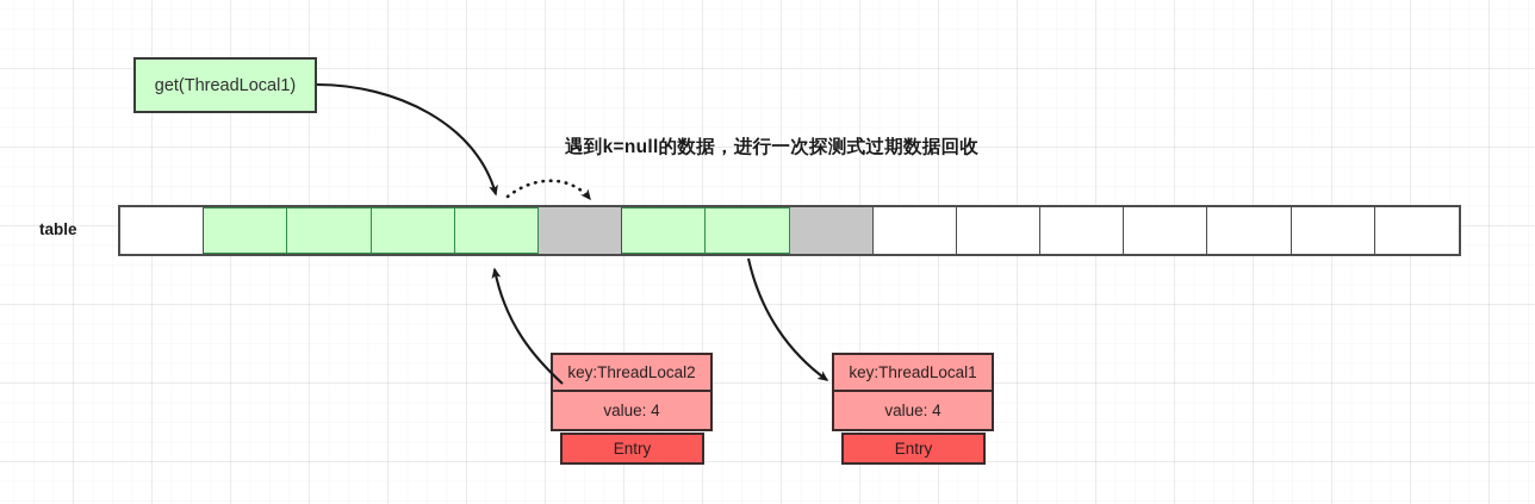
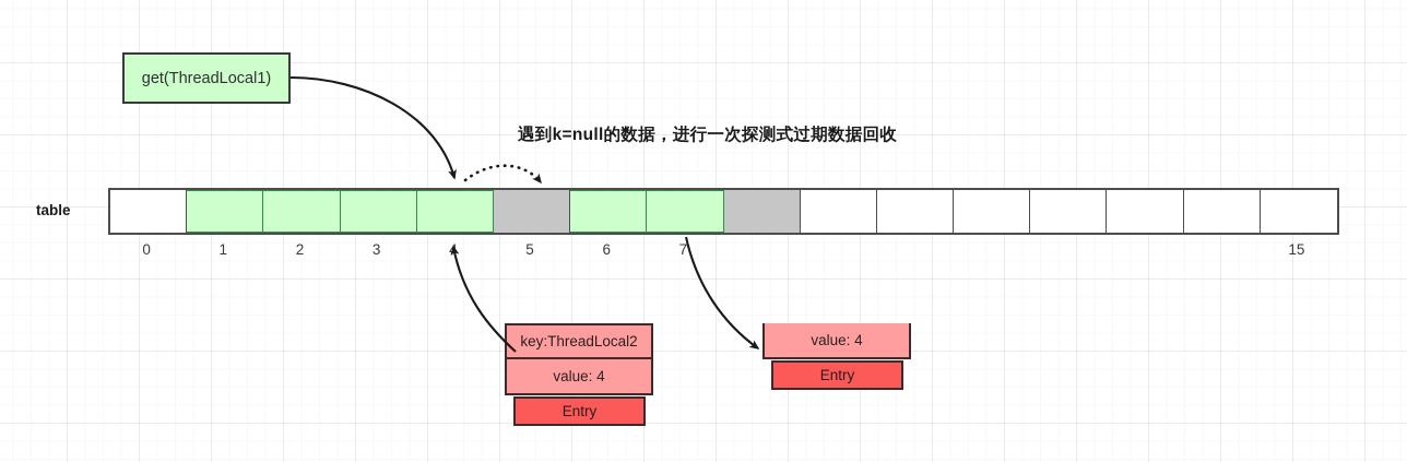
  get(ThreadLocal1)
  遇到k=null的数据，进行一次探测式过期数据回收
  table
+ 0
+ 1
+ 2
+ 3
+ 5
+ 6
+ 7
+ 15
  key:ThreadLocal2
  value: 4
  Entry
- key:ThreadLocal1
  value: 4
  Entry
